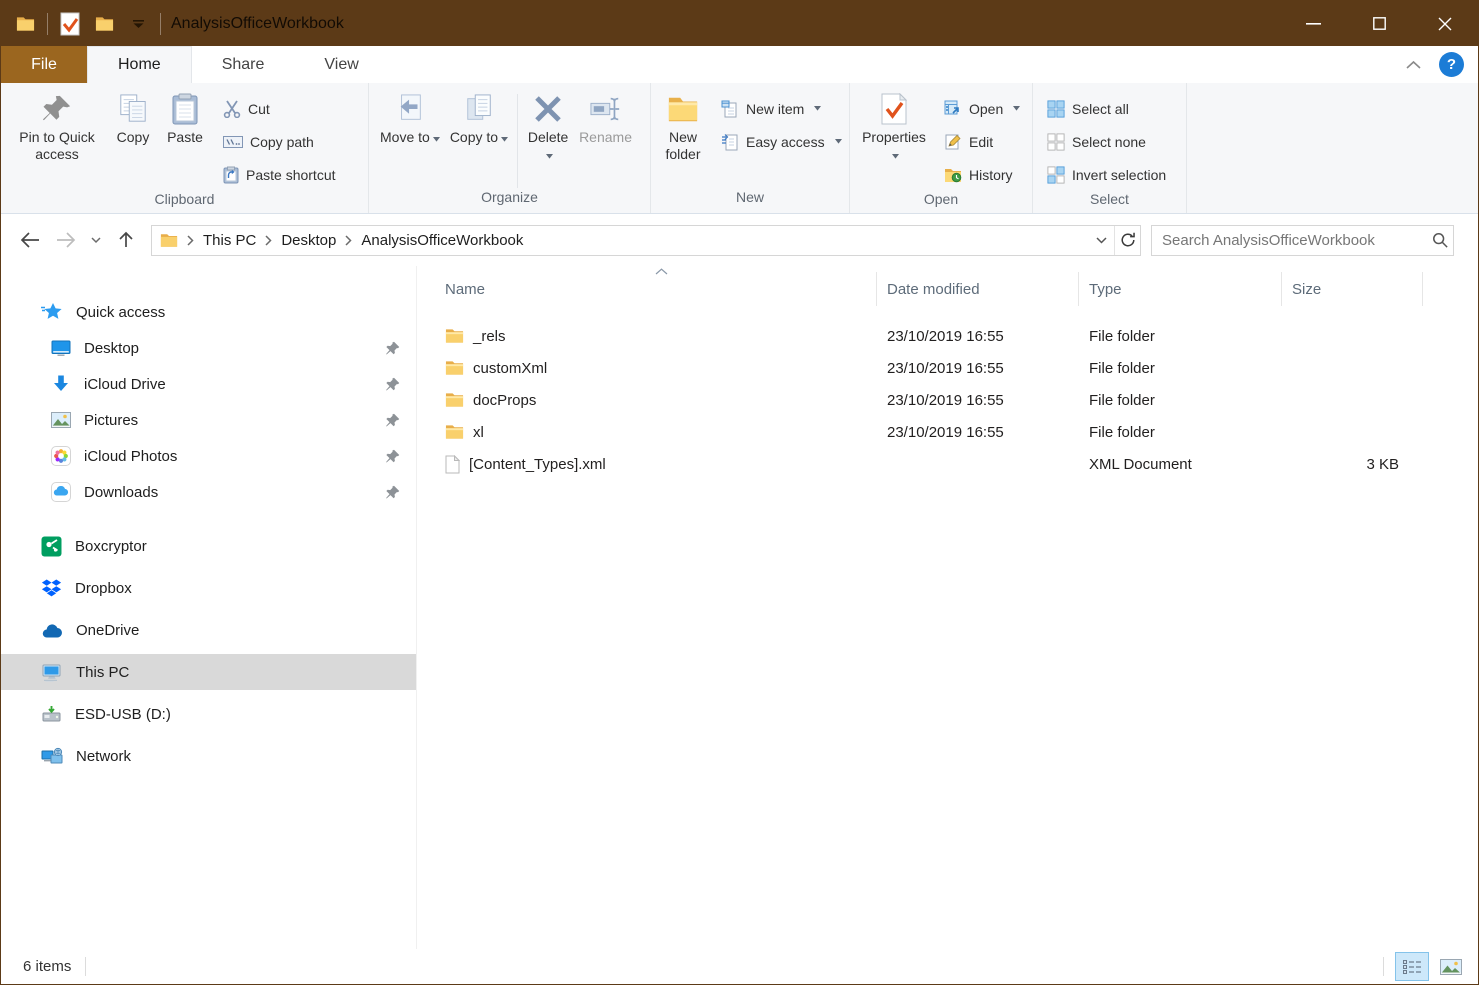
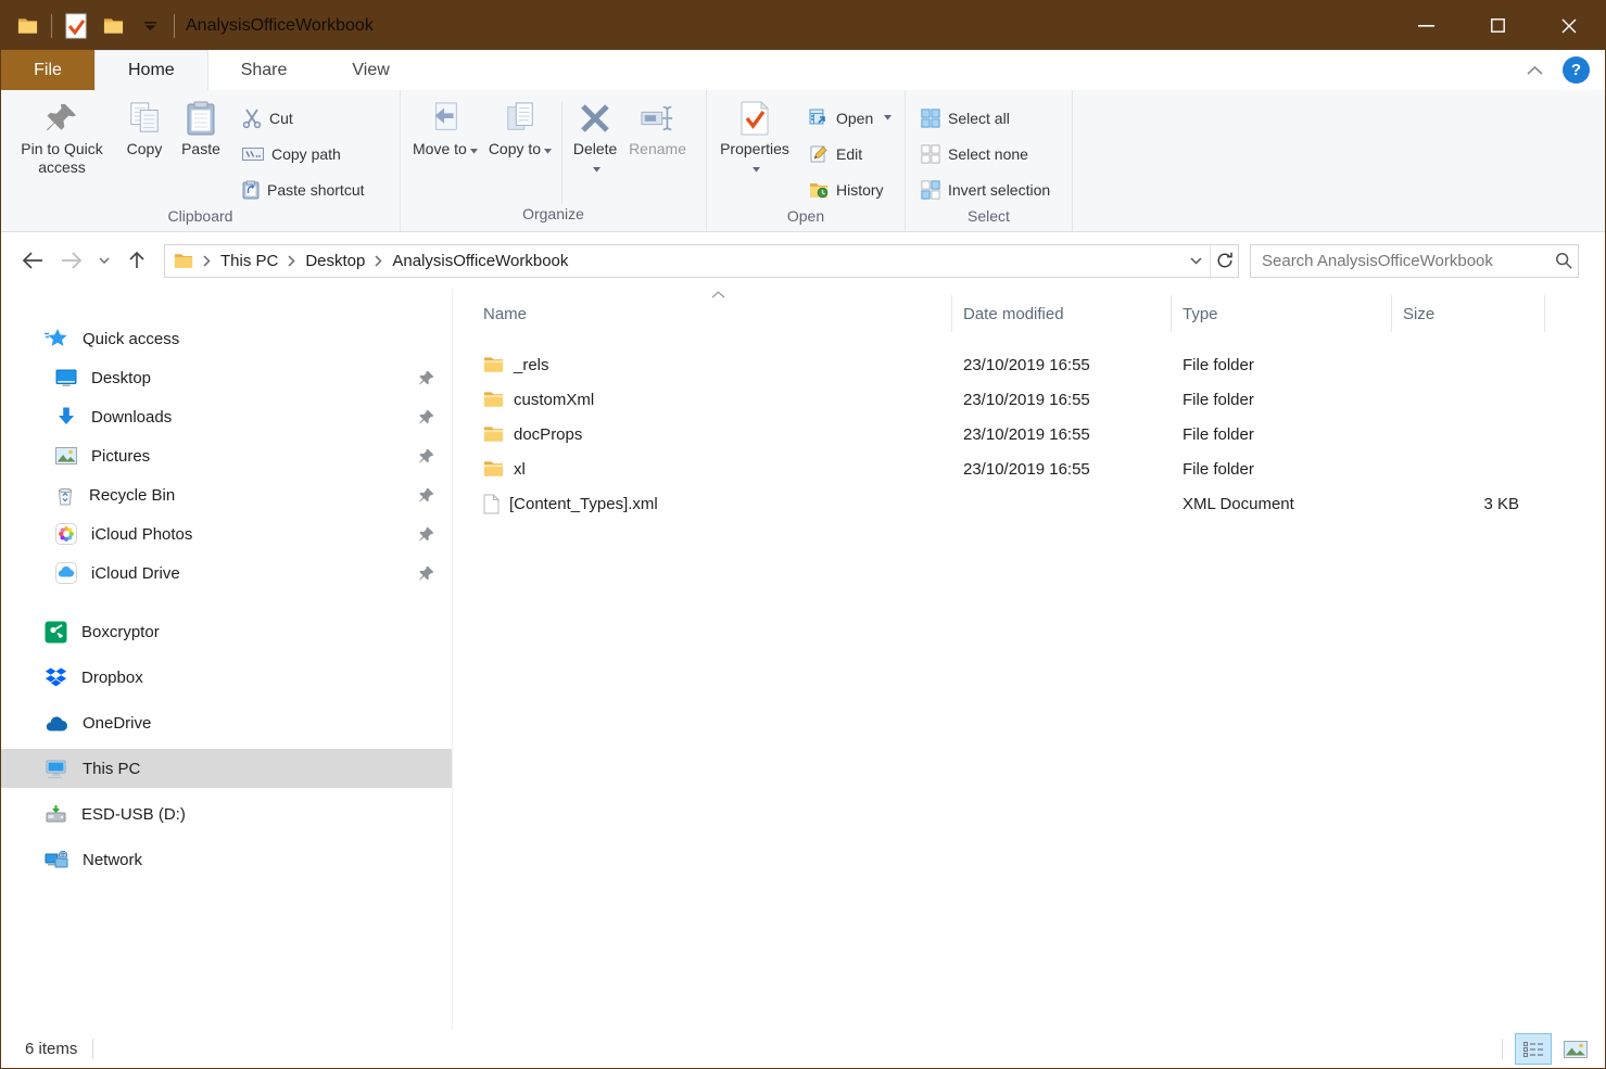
  AnalysisOfficeWorkbook
  File
  Home
  Share
  View
  ?
  Pin to Quick access
  Copy
  Paste
  Cut
  Copy path
  Paste shortcut
  Clipboard
  Move to
  Copy to
  Delete
  Rename
  Organize
- New folder
- New item
- Easy access
- New
  Properties
  Open
  Edit
  History
  Open
  Select all
  Select none
  Invert selection
  Select
  This PC
  Desktop
  AnalysisOfficeWorkbook
  Search AnalysisOfficeWorkbook
  Quick access
  Desktop
- iCloud Drive
+ Downloads
  Pictures
+ Recycle Bin
  iCloud Photos
- Downloads
+ iCloud Drive
  Boxcryptor
  Dropbox
  OneDrive
  This PC
  ESD-USB (D:)
  Network
  Name
  Date modified
  Type
  Size
  _rels
  23/10/2019 16:55
  File folder
  customXml
  23/10/2019 16:55
  File folder
  docProps
  23/10/2019 16:55
  File folder
  xl
  23/10/2019 16:55
  File folder
  [Content_Types].xml
  XML Document
  3 KB
  6 items
